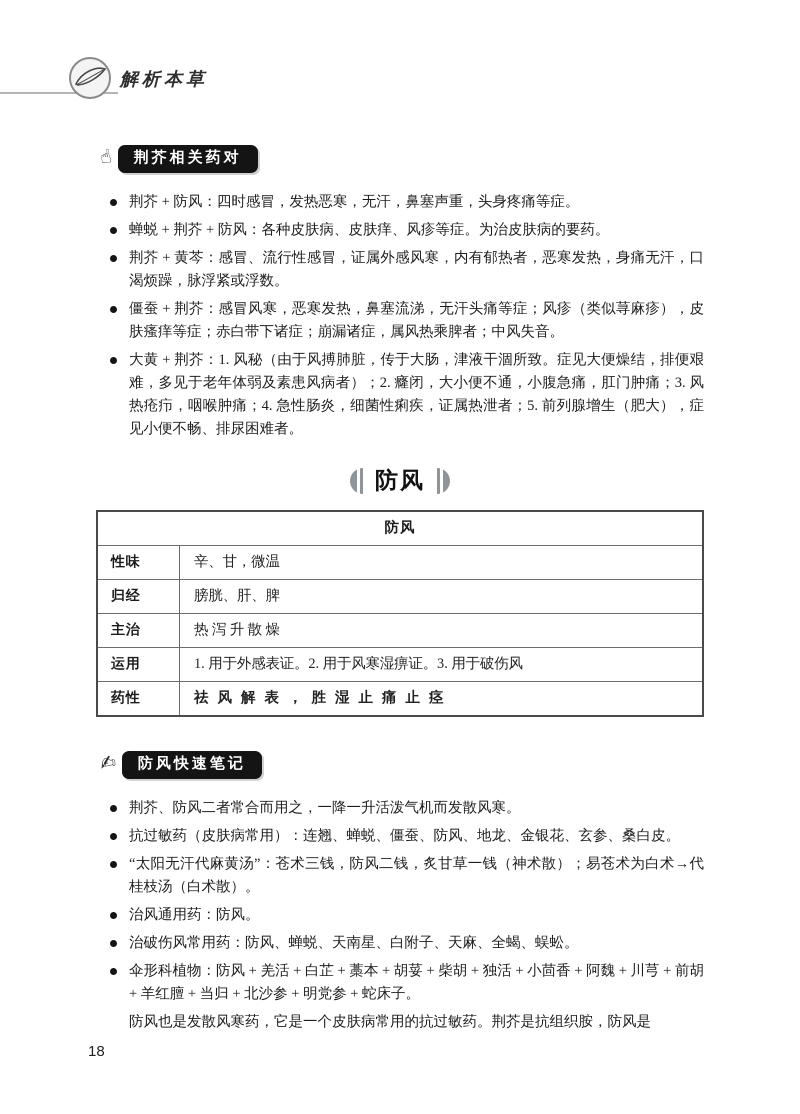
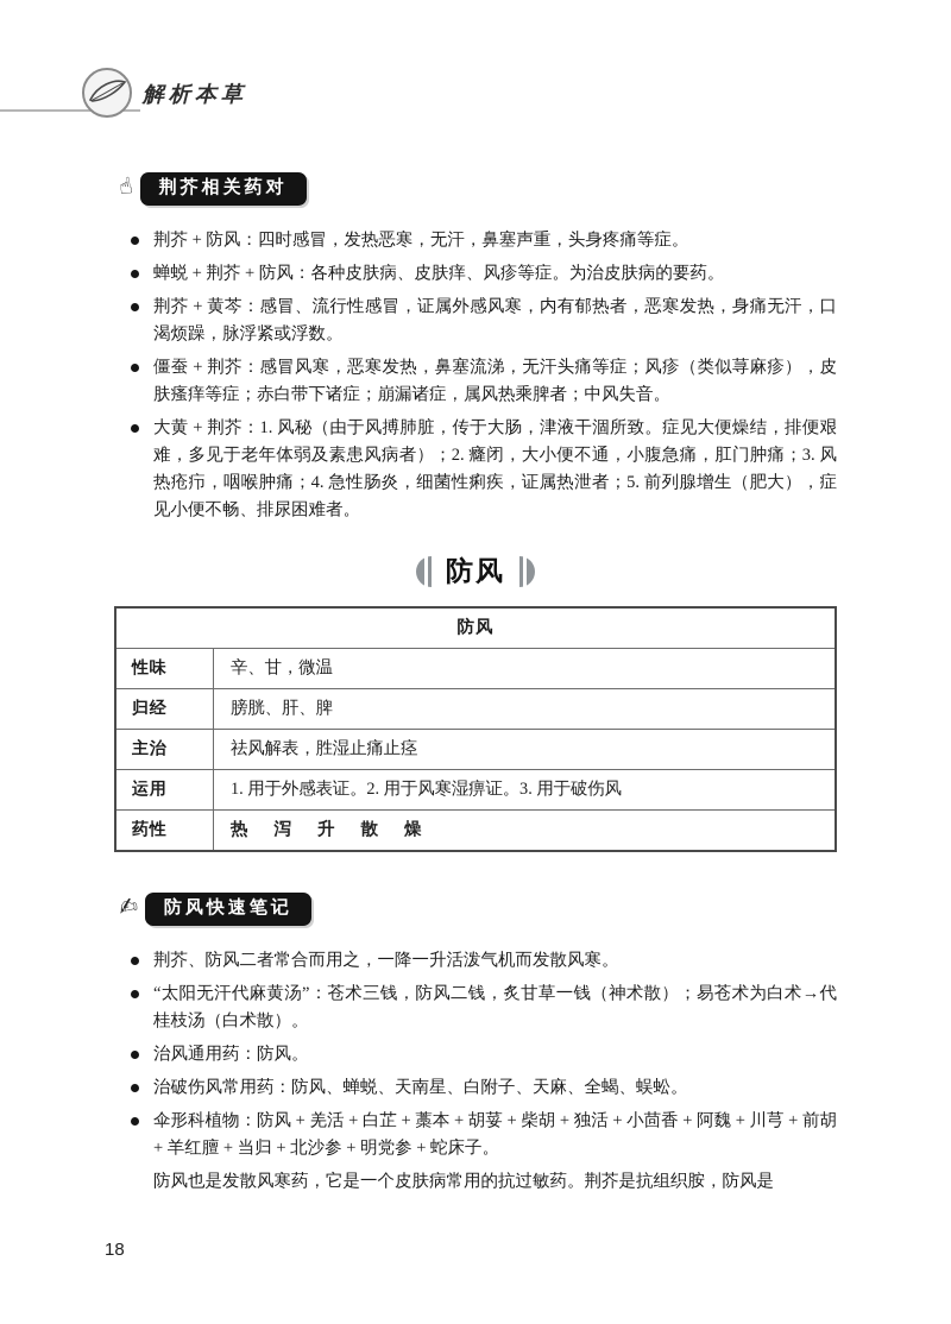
  解析本草
  荆芥相关药对
  荆芥 + 防风：四时感冒，发热恶寒，无汗，鼻塞声重，头身疼痛等症。
  蝉蜕 + 荆芥 + 防风：各种皮肤病、皮肤痒、风疹等症。为治皮肤病的要药。
  荆芥 + 黄芩：感冒、流行性感冒，证属外感风寒，内有郁热者，恶寒发热，身痛无汗，口渴烦躁，脉浮紧或浮数。
  僵蚕 + 荆芥：感冒风寒，恶寒发热，鼻塞流涕，无汗头痛等症；风疹（类似荨麻疹），皮肤瘙痒等症；赤白带下诸症；崩漏诸症，属风热乘脾者；中风失音。
  大黄 + 荆芥：1. 风秘（由于风搏肺脏，传于大肠，津液干涸所致。症见大便燥结，排便艰难，多见于老年体弱及素患风病者）；2. 癃闭，大小便不通，小腹急痛，肛门肿痛；3. 风热疮疖，咽喉肿痛；4. 急性肠炎，细菌性痢疾，证属热泄者；5. 前列腺增生（肥大），症见小便不畅、排尿困难者。
  防风
  防风
  性味	辛、甘，微温
  归经	膀胱、肝、脾
- 主治	热 泻 升 散 燥
+ 主治	祛风解表，胜湿止痛止痉
  运用	1. 用于外感表证。2. 用于风寒湿痹证。3. 用于破伤风
- 药性	祛风解表，胜湿止痛止痉
+ 药性	热 泻 升 散 燥
  防风快速笔记
  荆芥、防风二者常合而用之，一降一升活泼气机而发散风寒。
- 抗过敏药（皮肤病常用）：连翘、蝉蜕、僵蚕、防风、地龙、金银花、玄参、桑白皮。
  “太阳无汗代麻黄汤”：苍术三钱，防风二钱，炙甘草一钱（神术散）；易苍术为白术→代桂枝汤（白术散）。
  治风通用药：防风。
  治破伤风常用药：防风、蝉蜕、天南星、白附子、天麻、全蝎、蜈蚣。
  伞形科植物：防风 + 羌活 + 白芷 + 藁本 + 胡荽 + 柴胡 + 独活 + 小茴香 + 阿魏 + 川芎 + 前胡 + 羊红膻 + 当归 + 北沙参 + 明党参 + 蛇床子。
  防风也是发散风寒药，它是一个皮肤病常用的抗过敏药。荆芥是抗组织胺，防风是
  18
